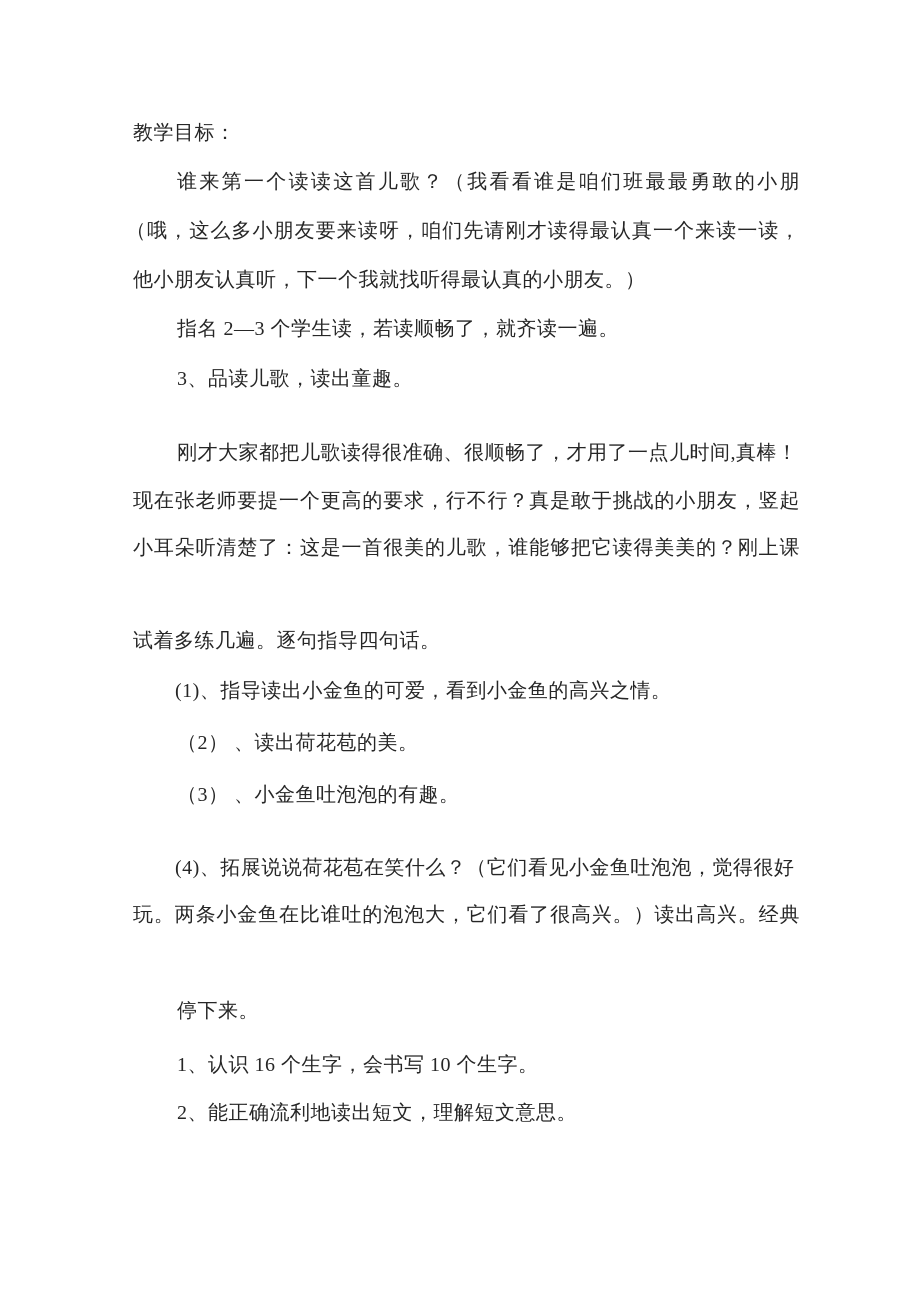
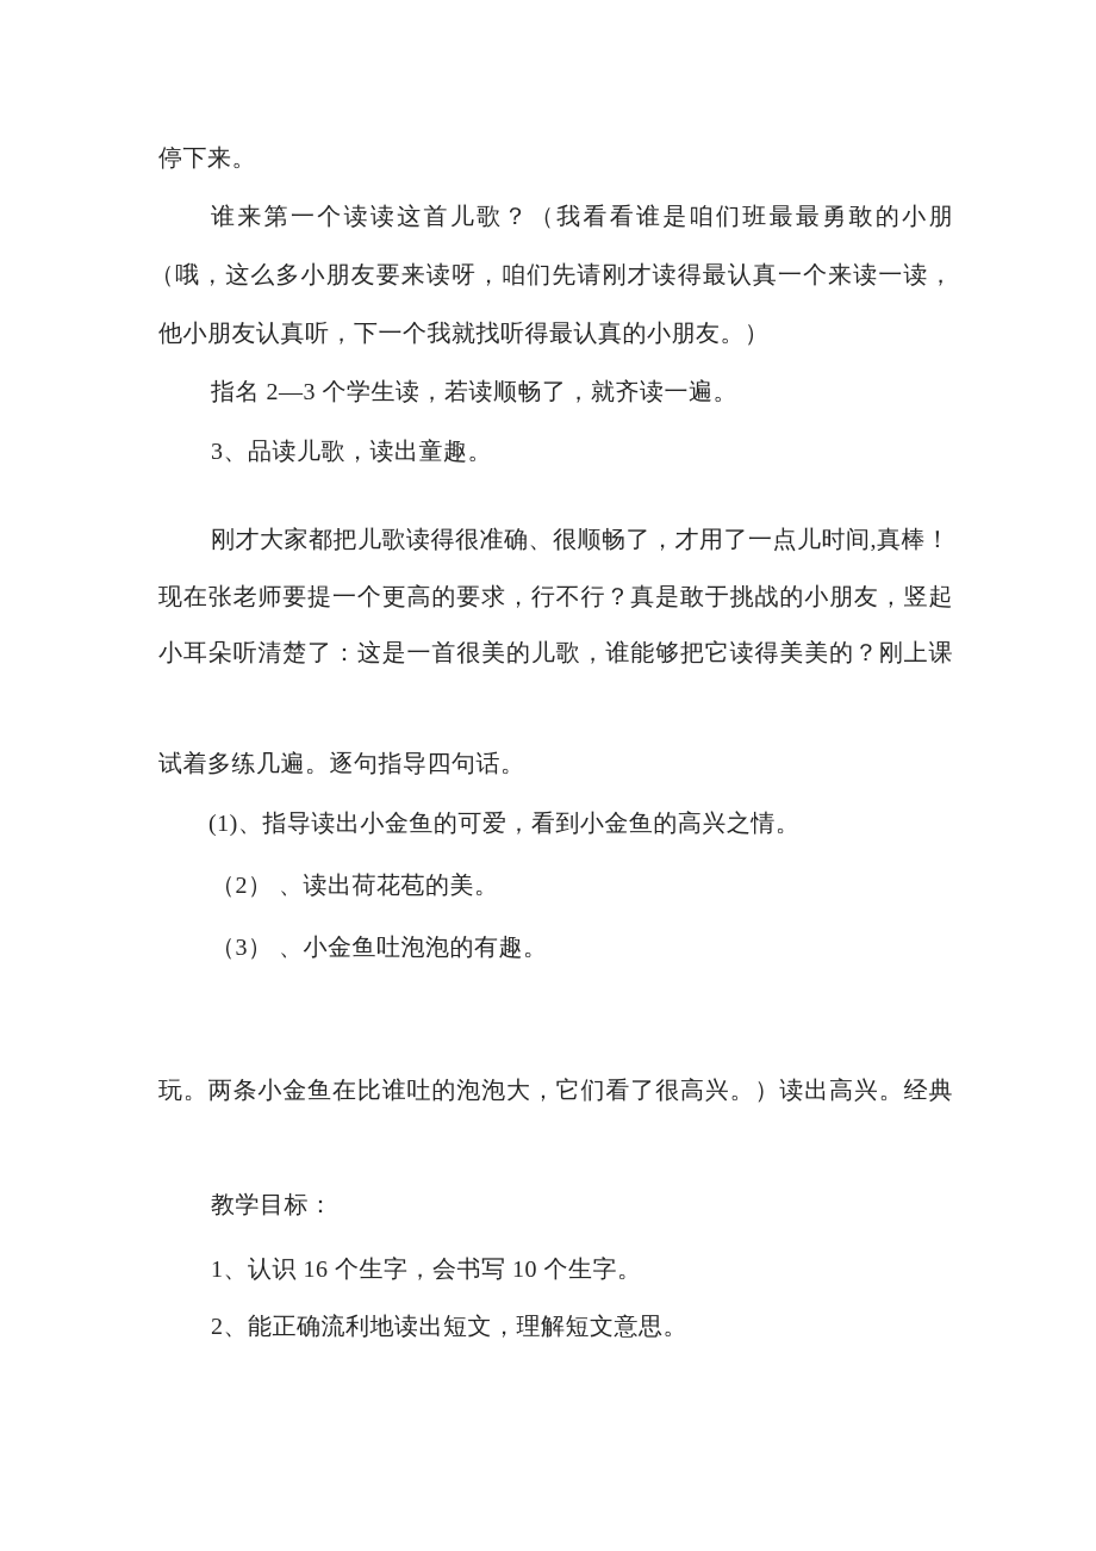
- 教学目标：
+ 停下来。
  谁来第一个读读这首儿歌？（我看看谁是咱们班最最勇敢的小朋
  （哦，这么多小朋友要来读呀，咱们先请刚才读得最认真一个来读一读，
  他小朋友认真听，下一个我就找听得最认真的小朋友。）
  指名 2—3 个学生读，若读顺畅了，就齐读一遍。
  3、品读儿歌，读出童趣。
  刚才大家都把儿歌读得很准确、很顺畅了，才用了一点儿时间,真棒！
  现在张老师要提一个更高的要求，行不行？真是敢于挑战的小朋友，竖起
  小耳朵听清楚了：这是一首很美的儿歌，谁能够把它读得美美的？刚上课
  试着多练几遍。逐句指导四句话。
  (1)、指导读出小金鱼的可爱，看到小金鱼的高兴之情。
  （2） 、读出荷花苞的美。
  （3） 、小金鱼吐泡泡的有趣。
- (4)、拓展说说荷花苞在笑什么？（它们看见小金鱼吐泡泡，觉得很好
  玩。两条小金鱼在比谁吐的泡泡大，它们看了很高兴。）读出高兴。经典
- 停下来。
+ 教学目标：
  1、认识 16 个生字，会书写 10 个生字。
  2、能正确流利地读出短文，理解短文意思。
